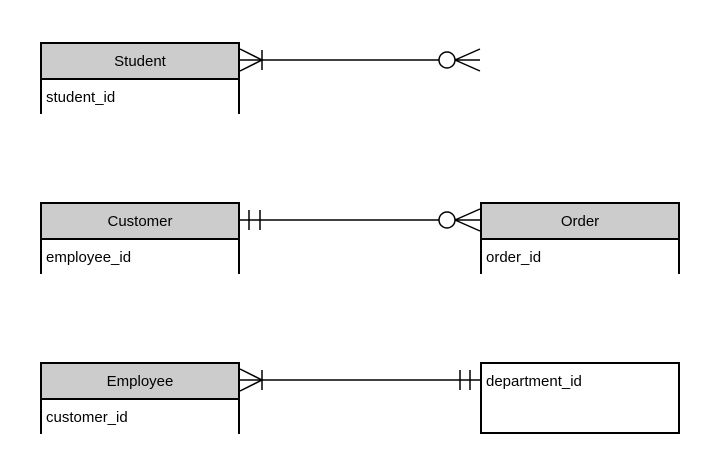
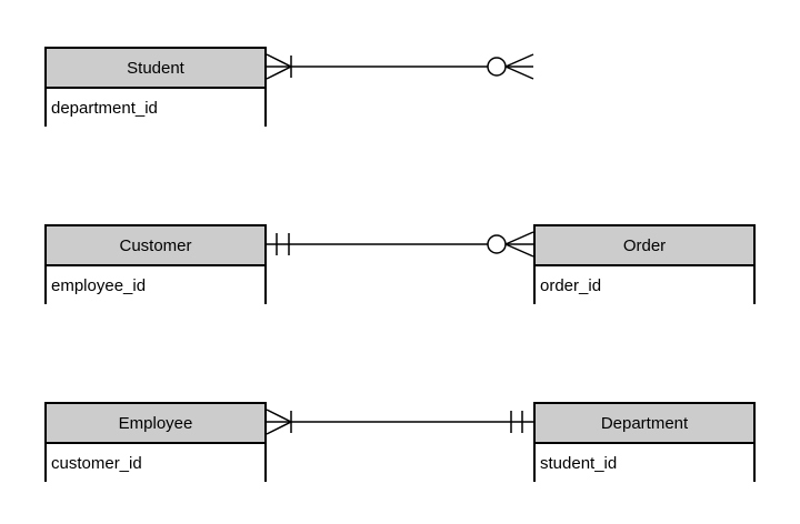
  Student
- student_id
+ department_id
  Customer
  employee_id
  Order
  order_id
  Employee
  customer_id
+ Department
- department_id
+ student_id
